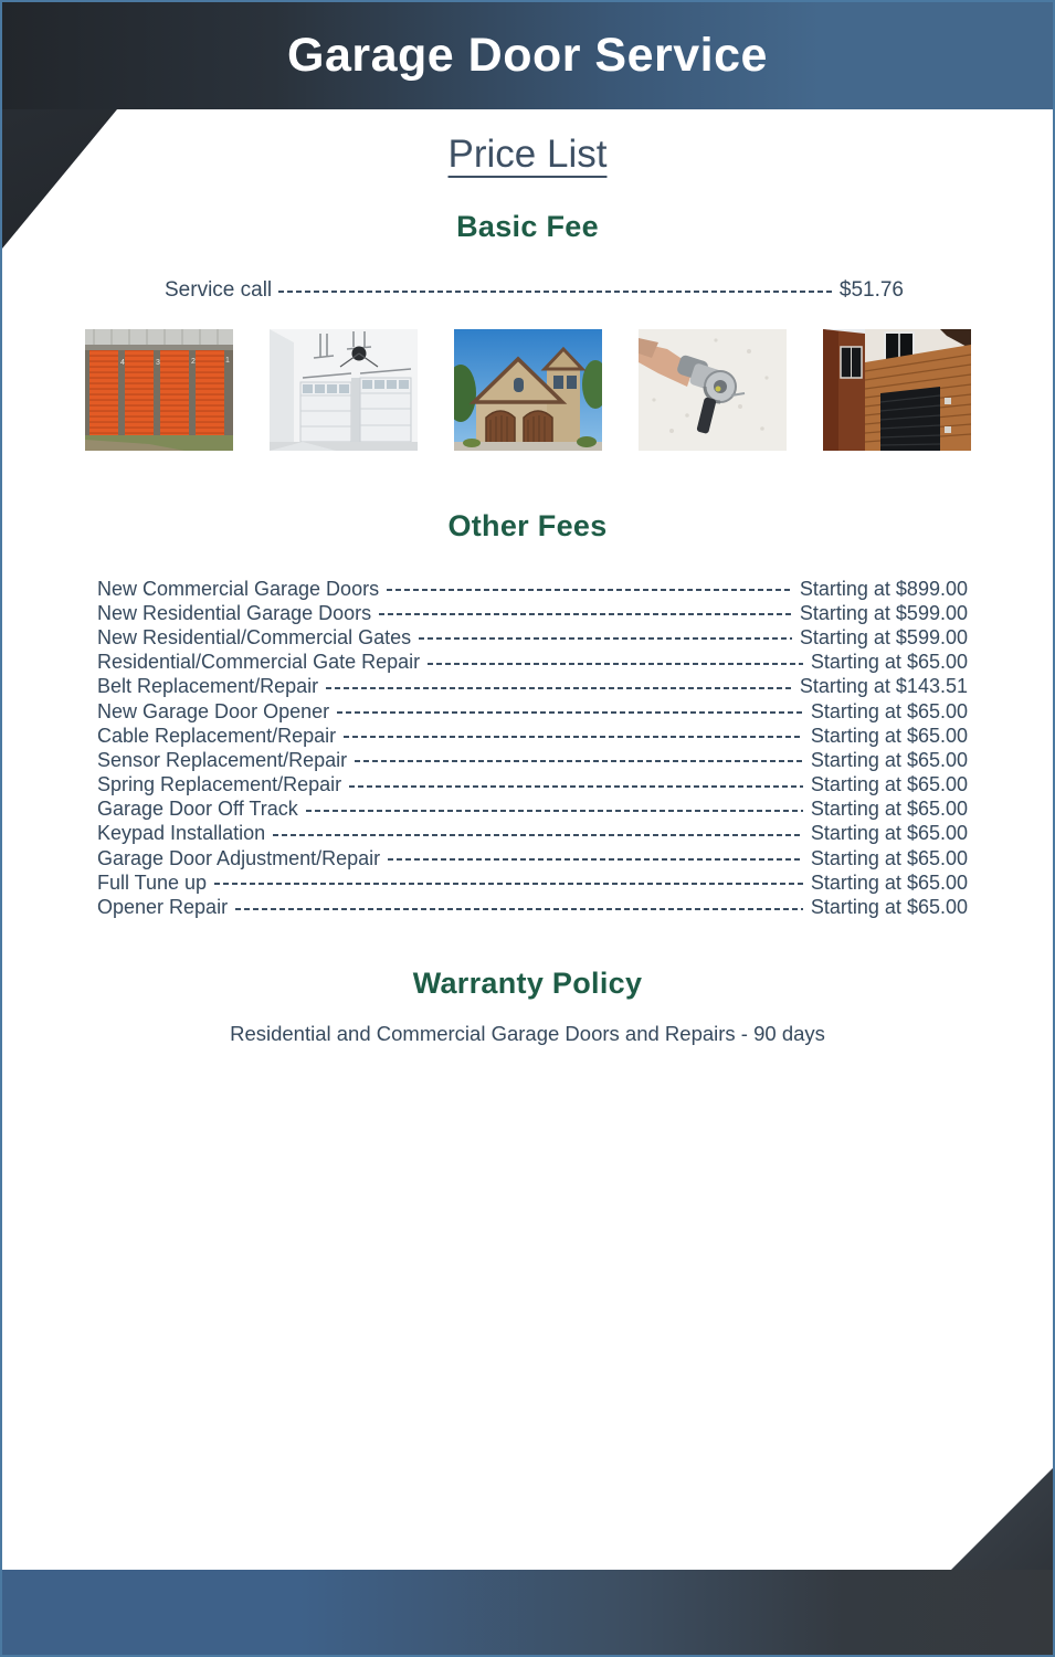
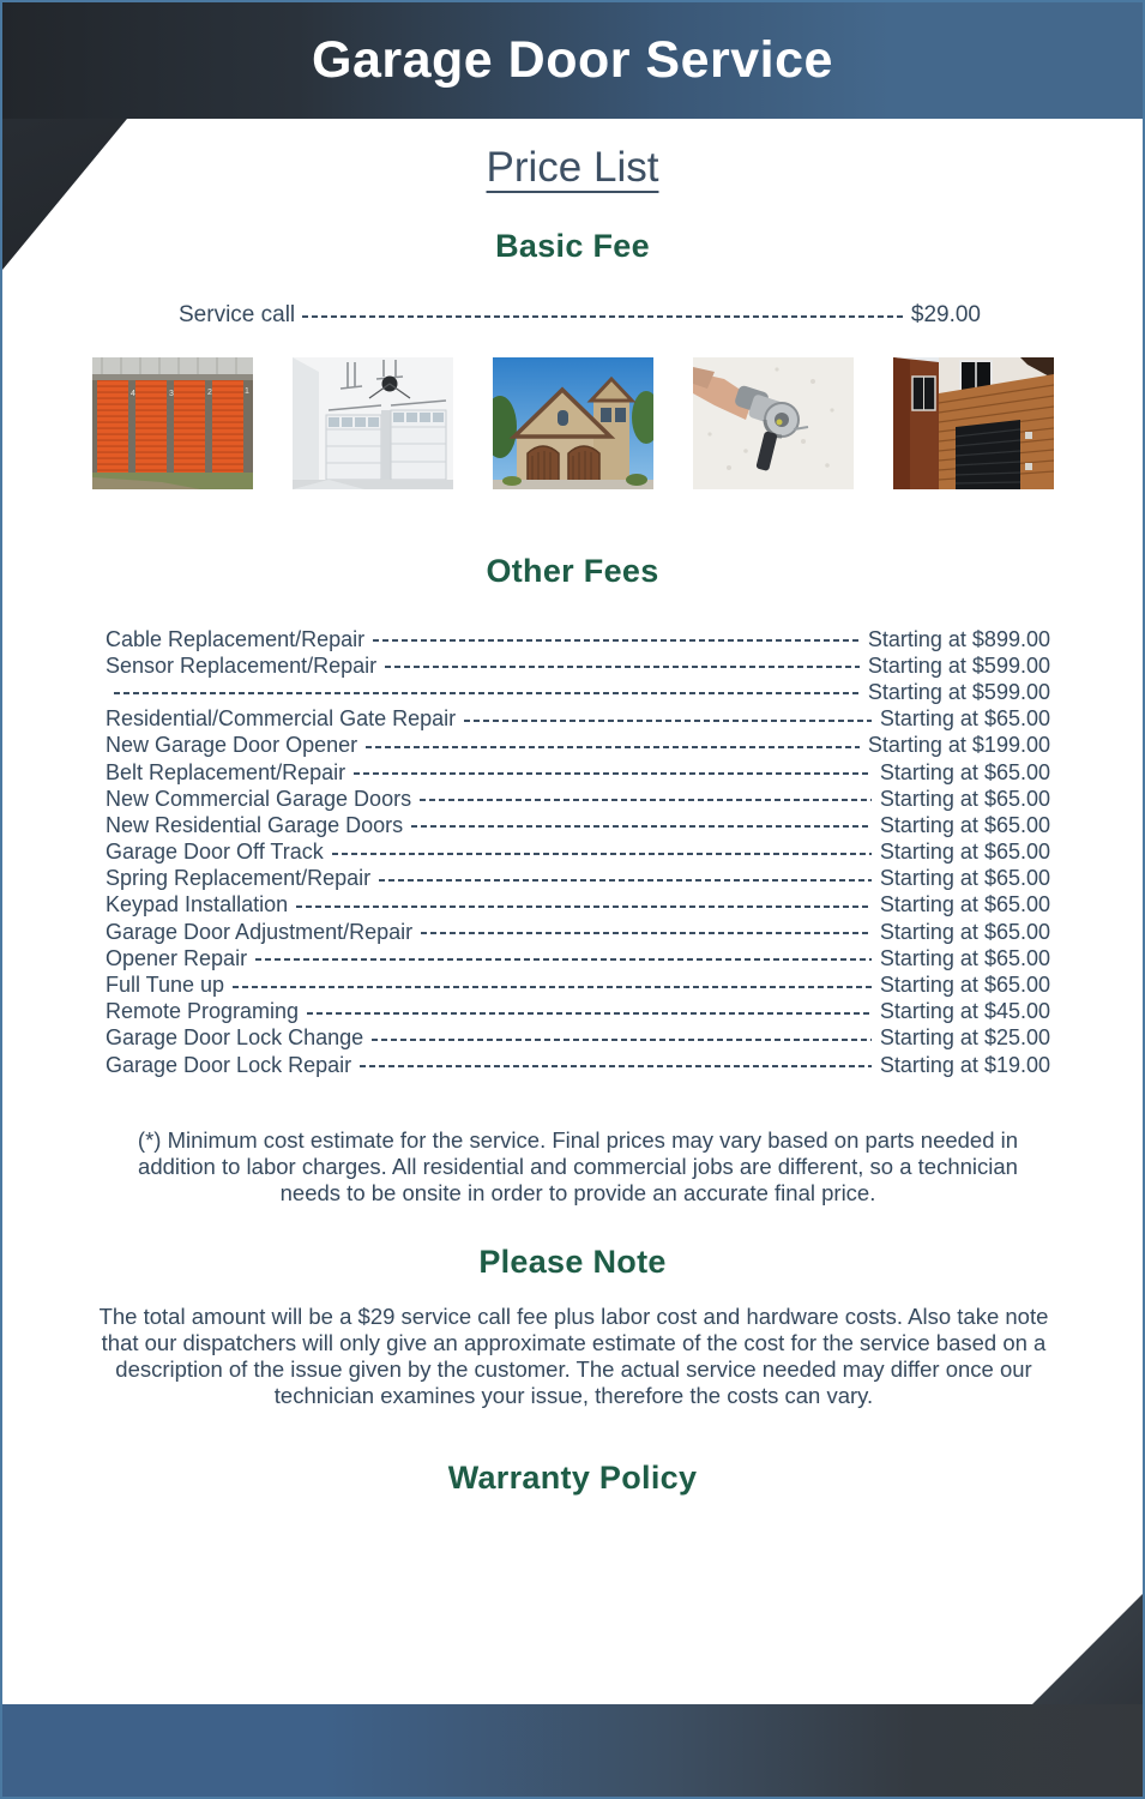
  Garage Door Service
  Price List
  Basic Fee
  Service call
- $51.76
+ $29.00
  Other Fees
- New Commercial Garage Doors
+ Cable Replacement/Repair
  Starting at $899.00
- New Residential Garage Doors
+ Sensor Replacement/Repair
  Starting at $599.00
- New Residential/Commercial Gates
  Starting at $599.00
  Residential/Commercial Gate Repair
  Starting at $65.00
- Belt Replacement/Repair
+ New Garage Door Opener
- Starting at $143.51
+ Starting at $199.00
- New Garage Door Opener
+ Belt Replacement/Repair
  Starting at $65.00
- Cable Replacement/Repair
+ New Commercial Garage Doors
  Starting at $65.00
- Sensor Replacement/Repair
+ New Residential Garage Doors
  Starting at $65.00
- Spring Replacement/Repair
+ Garage Door Off Track
  Starting at $65.00
- Garage Door Off Track
+ Spring Replacement/Repair
  Starting at $65.00
  Keypad Installation
  Starting at $65.00
  Garage Door Adjustment/Repair
  Starting at $65.00
- Full Tune up
+ Opener Repair
  Starting at $65.00
- Opener Repair
+ Full Tune up
  Starting at $65.00
+ Remote Programing
+ Starting at $45.00
+ Garage Door Lock Change
+ Starting at $25.00
+ Garage Door Lock Repair
+ Starting at $19.00
+ (*) Minimum cost estimate for the service. Final prices may vary based on parts needed in addition to labor charges. All residential and commercial jobs are different, so a technician needs to be onsite in order to provide an accurate final price.
+ Please Note
+ The total amount will be a $29 service call fee plus labor cost and hardware costs. Also take note that our dispatchers will only give an approximate estimate of the cost for the service based on a description of the issue given by the customer. The actual service needed may differ once our technician examines your issue, therefore the costs can vary.
  Warranty Policy
- Residential and Commercial Garage Doors and Repairs - 90 days
